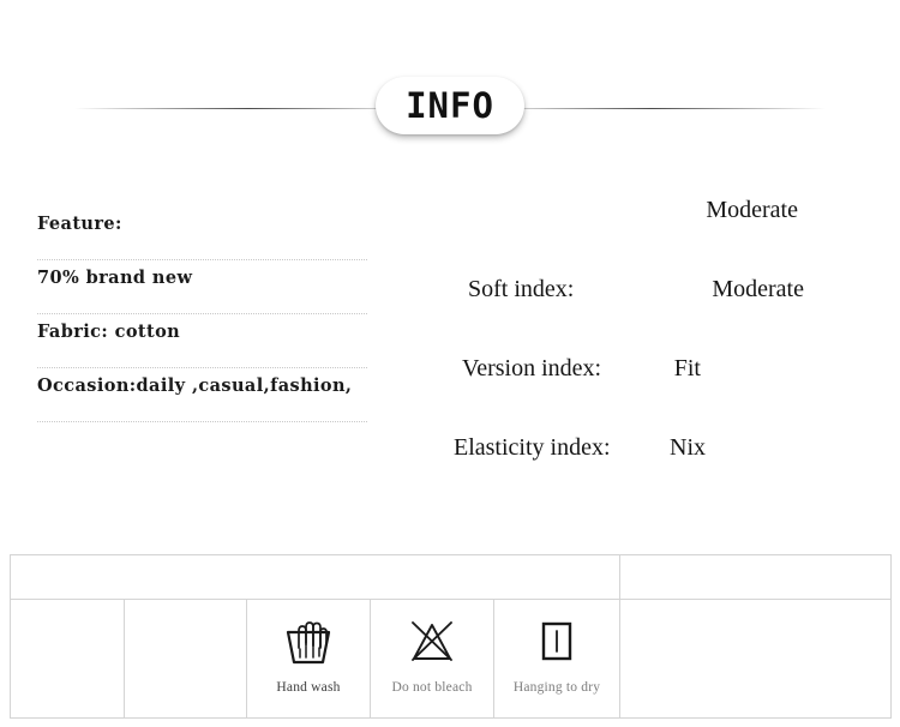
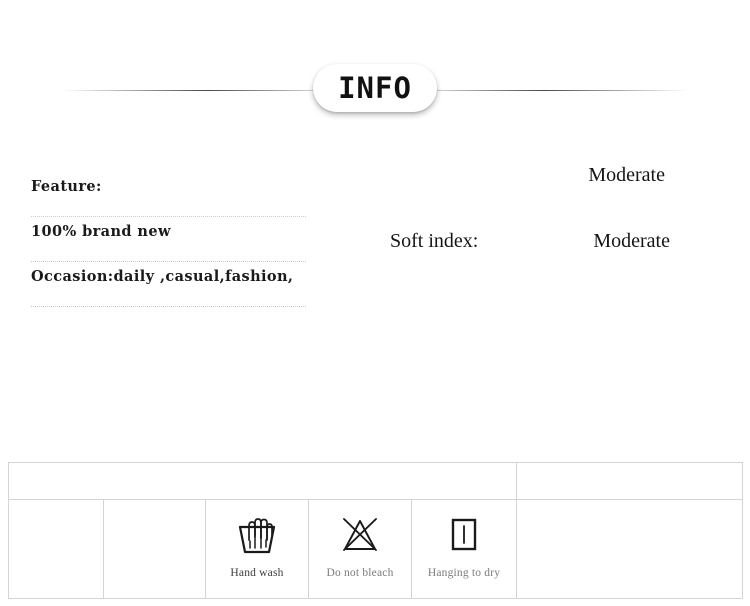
  INFO
  Feature:
- 70% brand new
+ 100% brand new
- Fabric: cotton
  Occasion:daily ,casual,fashion,
  Moderate
  Soft index:
  Moderate
- Version index:
- Fit
- Elasticity index:
- Nix
  		Hand wash	Do not bleach	Hanging to dry
